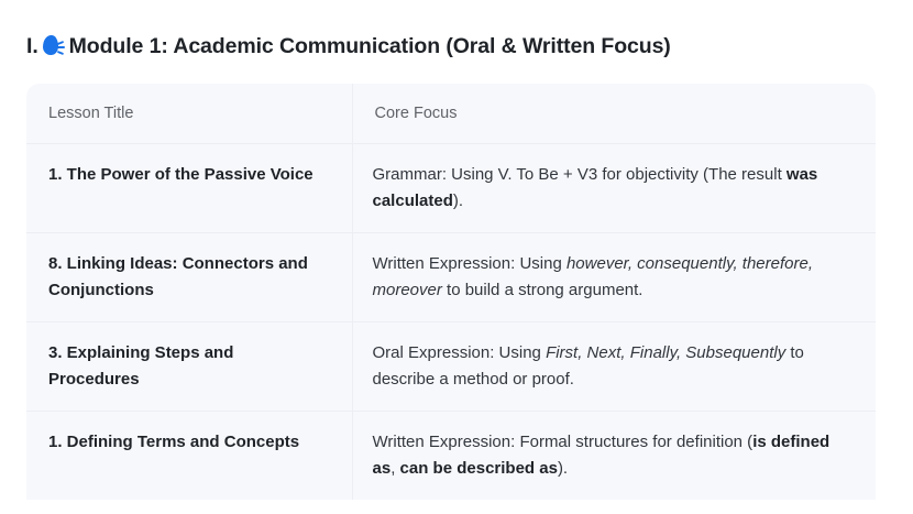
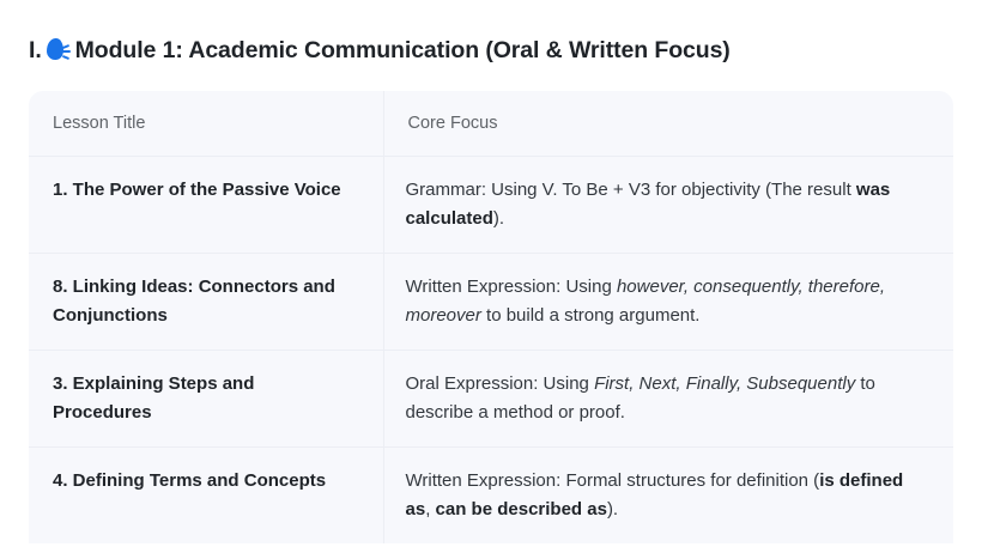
  I. Module 1: Academic Communication (Oral & Written Focus)
  Lesson Title	Core Focus
  1. The Power of the Passive Voice	Grammar: Using V. To Be + V3 for objectivity (The result was calculated).
  8. Linking Ideas: Connectors and Conjunctions	Written Expression: Using however, consequently, therefore, moreover to build a strong argument.
  3. Explaining Steps and Procedures	Oral Expression: Using First, Next, Finally, Subsequently to describe a method or proof.
- 1. Defining Terms and Concepts	Written Expression: Formal structures for definition (is defined as, can be described as).
+ 4. Defining Terms and Concepts	Written Expression: Formal structures for definition (is defined as, can be described as).
